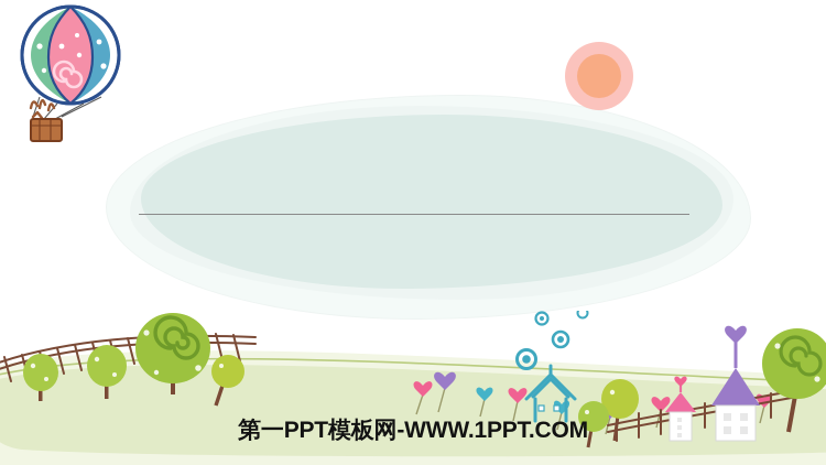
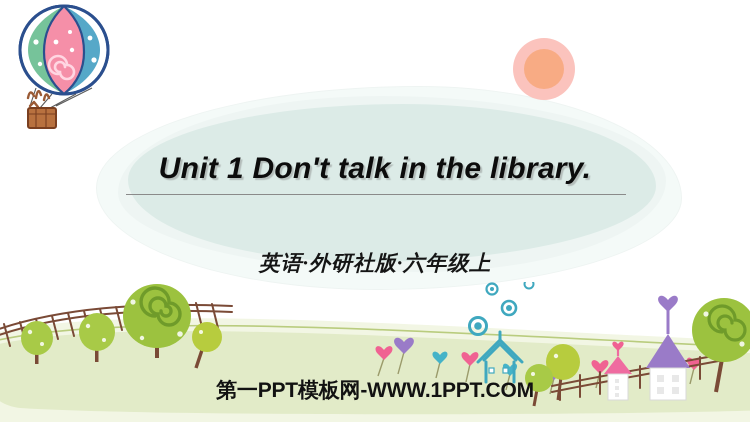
+ Unit 1 Don't talk in the library.
+ 英语·外研社版·六年级上
  第一PPT模板网-WWW.1PPT.COM
